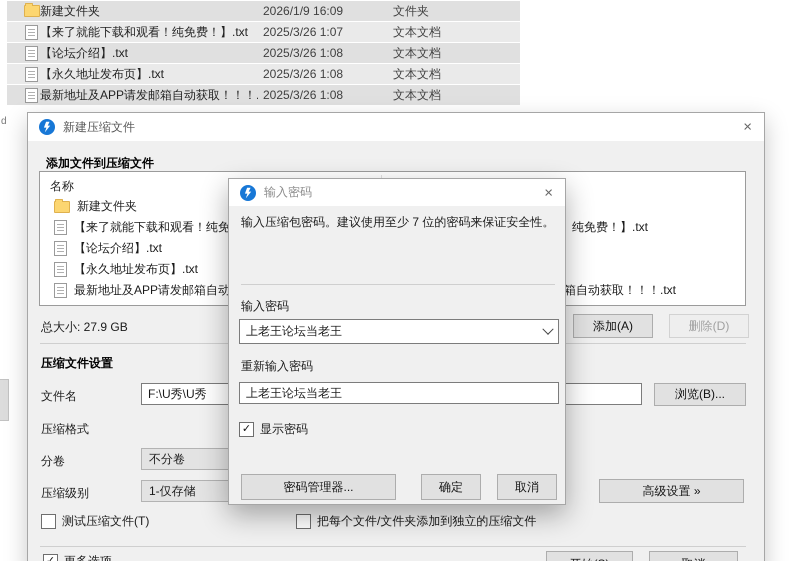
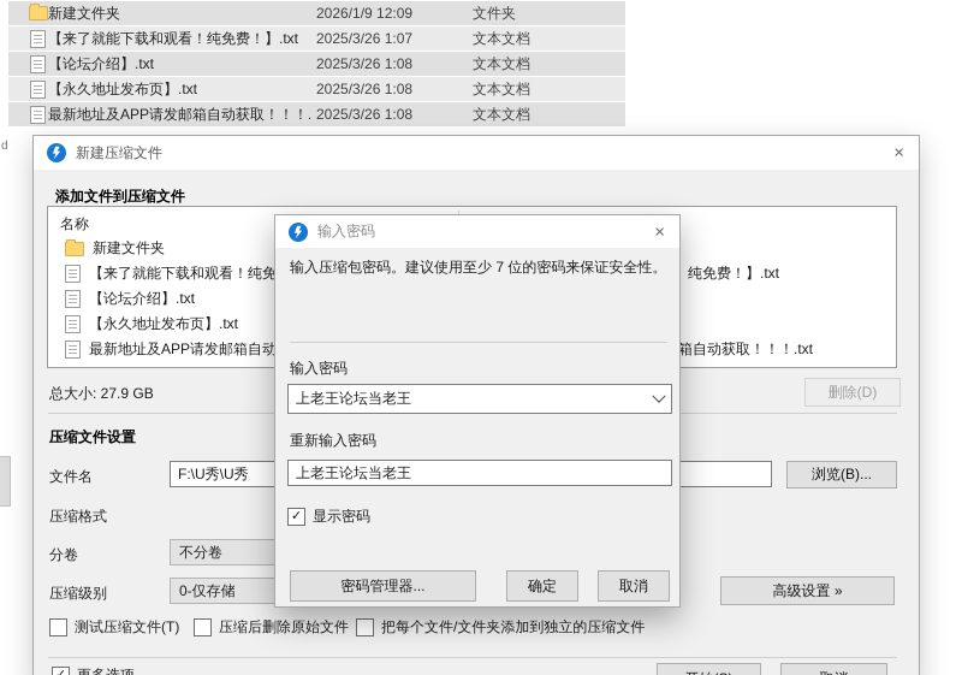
  新建文件夹
- 2026/1/9 16:09
+ 2026/1/9 12:09
  文件夹
  【来了就能下载和观看！纯免费！】.txt
  2025/3/26 1:07
  文本文档
  【论坛介绍】.txt
  2025/3/26 1:08
  文本文档
  【永久地址发布页】.txt
  2025/3/26 1:08
  文本文档
  最新地址及APP请发邮箱自动获取！！！.
  2025/3/26 1:08
  文本文档
  d
  新建压缩文件
  ×
  添加文件到压缩文件
  名称
  新建文件夹
  【论坛介绍】.txt
  【永久地址发布页】.txt
  纯免费！】.txt
  箱自动获取！！！.txt
  总大小: 27.9 GB
- 添加(A)
  删除(D)
  压缩文件设置
  文件名
  F:\U秀\U秀
  浏览(B)...
  压缩格式
  分卷
  不分卷
  压缩级别
- 1-仅存储
+ 0-仅存储
  高级设置 »
  测试压缩文件(T)
+ 压缩后删除原始文件
  把每个文件/文件夹添加到独立的压缩文件
  输入密码
  ×
  输入压缩包密码。建议使用至少 7 位的密码来保证安全性。
  输入密码
  上老王论坛当老王
  重新输入密码
  上老王论坛当老王
  ✓
  显示密码
  密码管理器...
  确定
  取消
